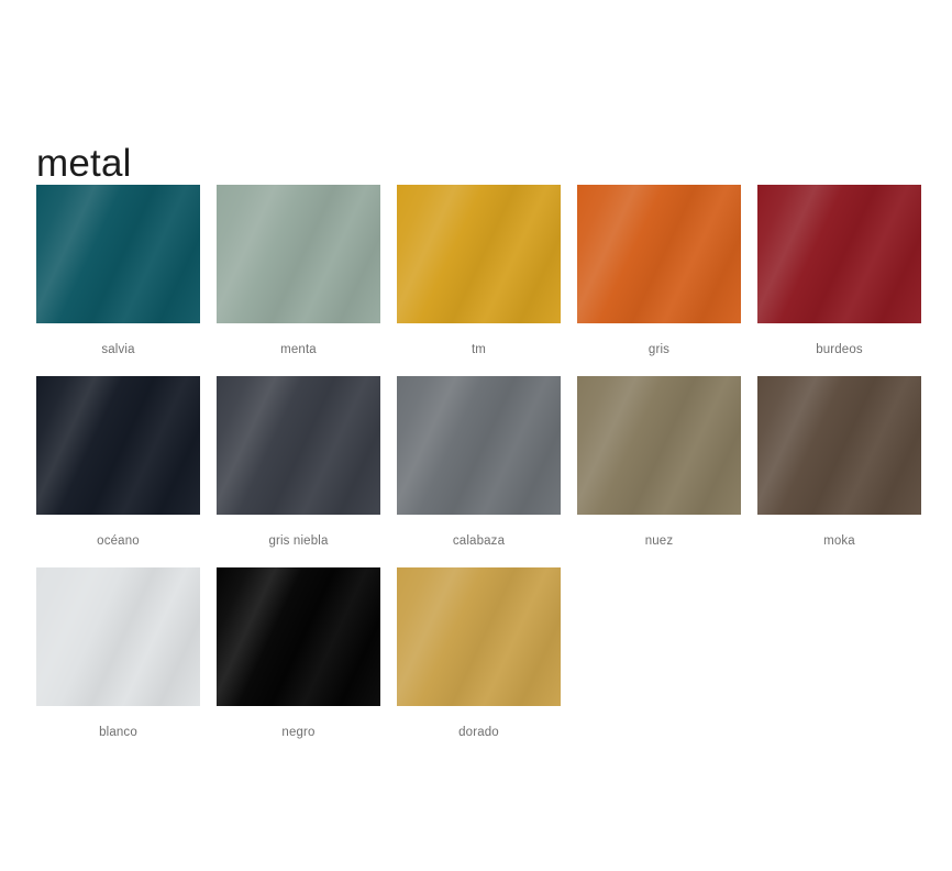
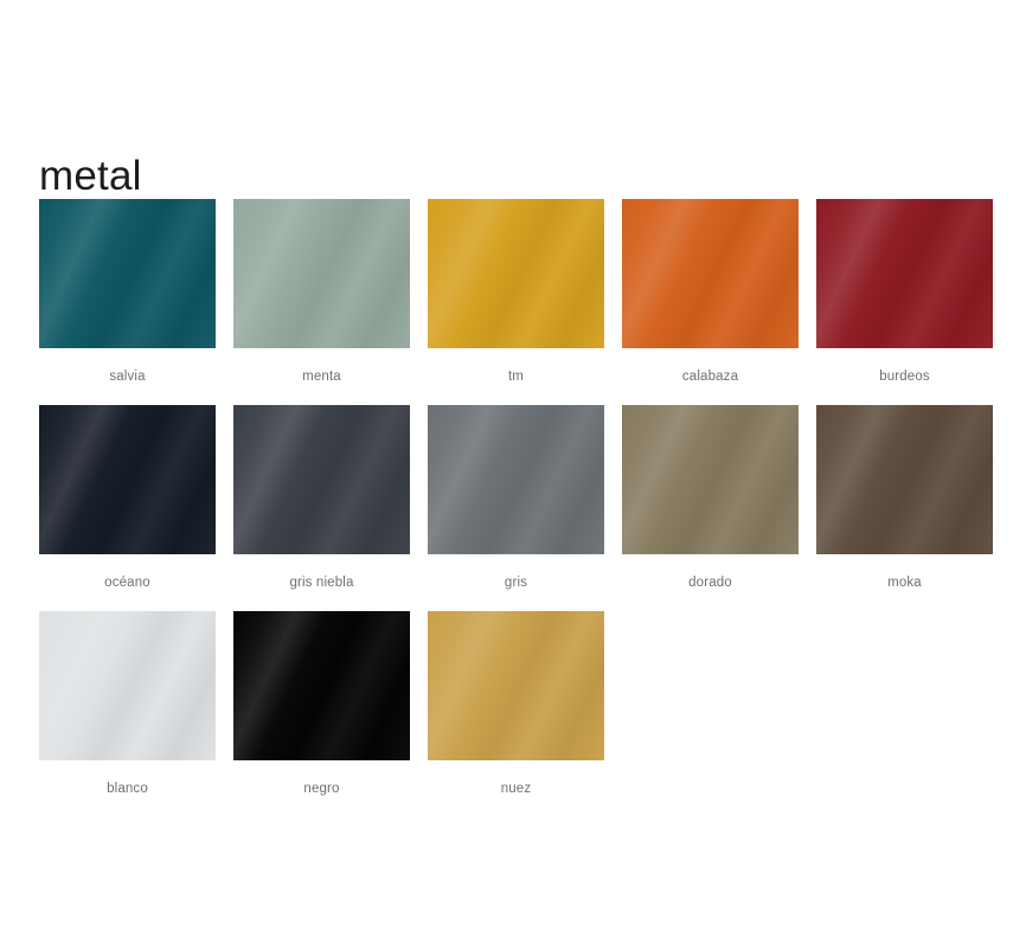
  metal
  salvia
  menta
  tm
- gris
+ calabaza
  burdeos
  océano
  gris niebla
- calabaza
+ gris
- nuez
+ dorado
  moka
  blanco
  negro
- dorado
+ nuez
